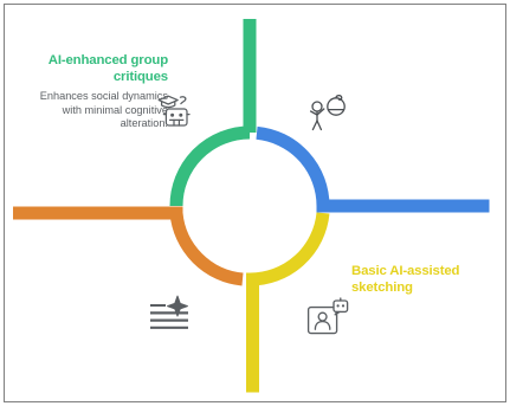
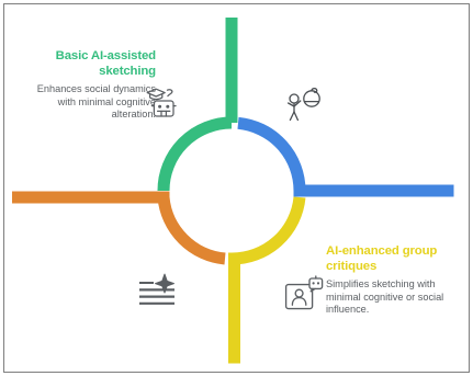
- AI-enhanced group critiques
+ Basic AI-assisted sketching
  Enhances social dynamics with minimal cognitive alteration
- Basic AI-assisted sketching
+ AI-enhanced group critiques
+ Simplifies sketching with minimal cognitive or social influence.
